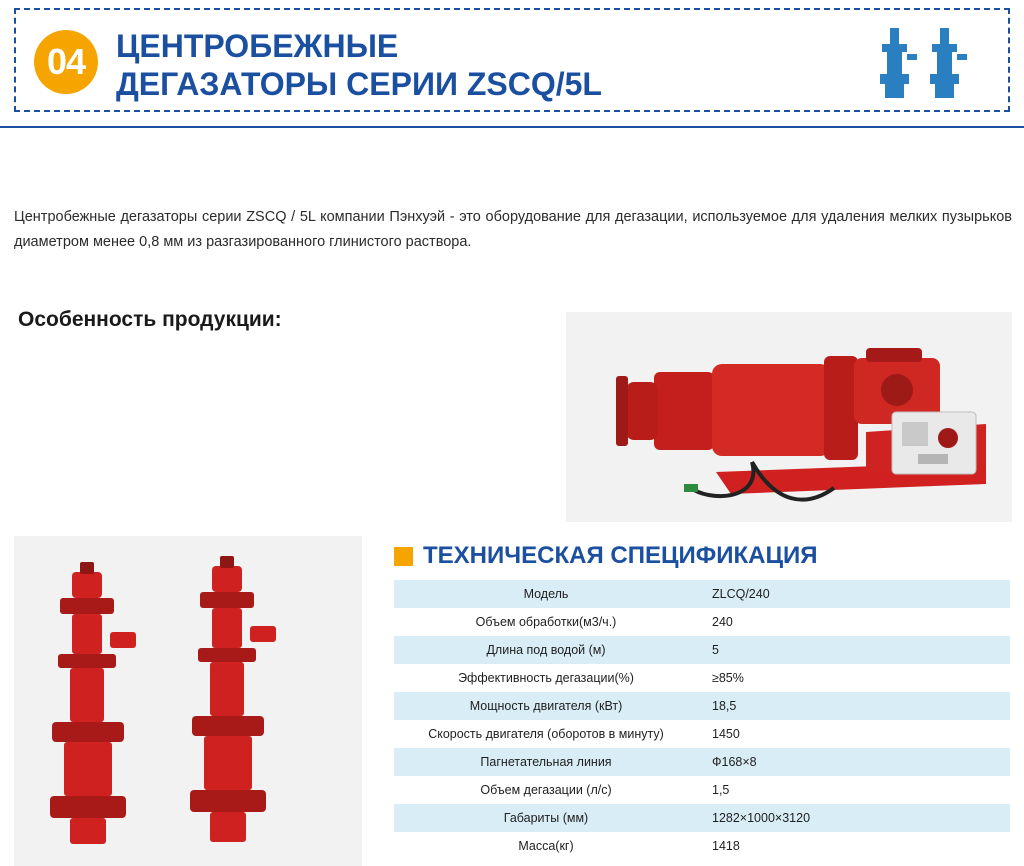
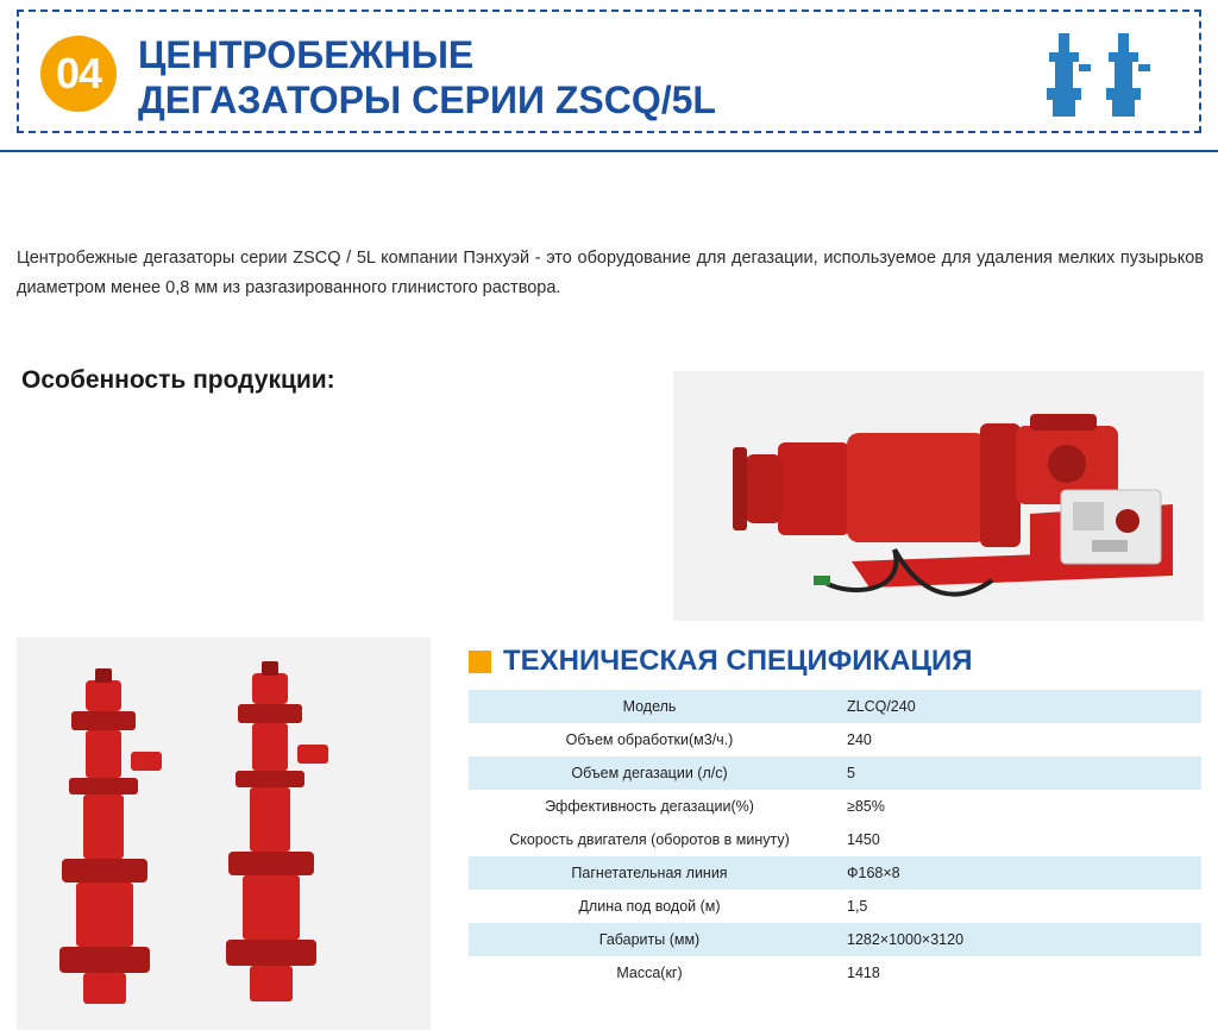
  04
  ЦЕНТРОБЕЖНЫЕ
  ДЕГАЗАТОРЫ СЕРИИ ZSCQ/5L
  Центробежные дегазаторы серии ZSCQ / 5L компании Пэнхуэй - это оборудование для дегазации, используемое для удаления мелких пузырьков диаметром менее 0,8 мм из разгазированного глинистого раствора.
  Особенность продукции:
  ТЕХНИЧЕСКАЯ СПЕЦИФИКАЦИЯ
  Модель	ZLCQ/240
  Объем обработки(м3/ч.)	240
- Длина под водой (м)	5
+ Объем дегазации (л/с)	5
  Эффективность дегазации(%)	≥85%
- Мощность двигателя (кВт)	18,5
  Скорость двигателя (оборотов в минуту)	1450
  Пагнетательная линия	Ф168×8
- Объем дегазации (л/с)	1,5
+ Длина под водой (м)	1,5
  Габариты (мм)	1282×1000×3120
  Масса(кг)	1418
